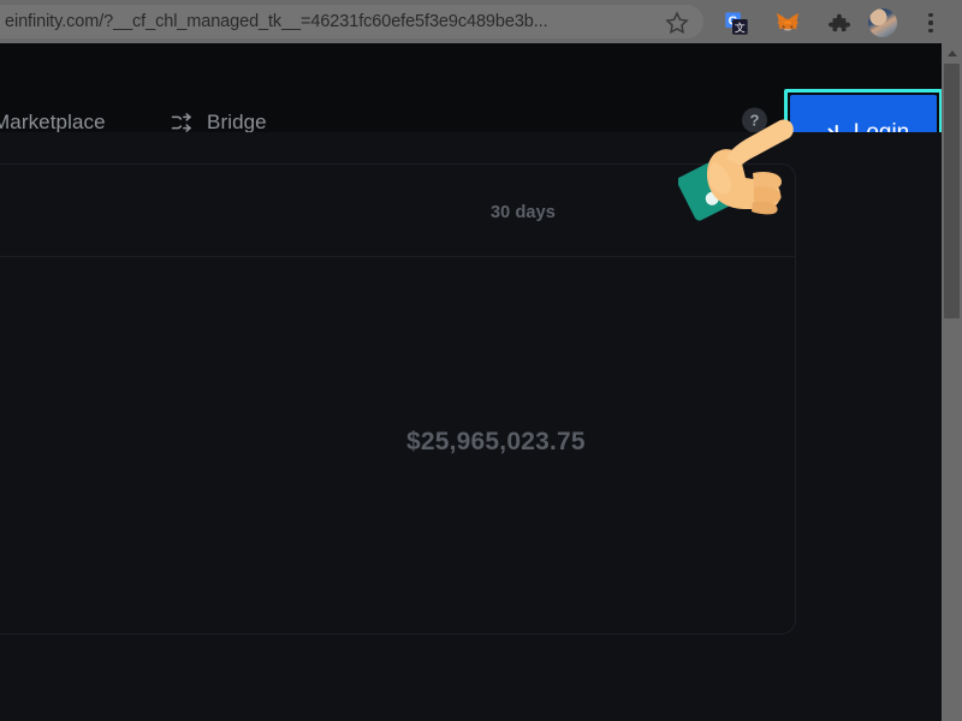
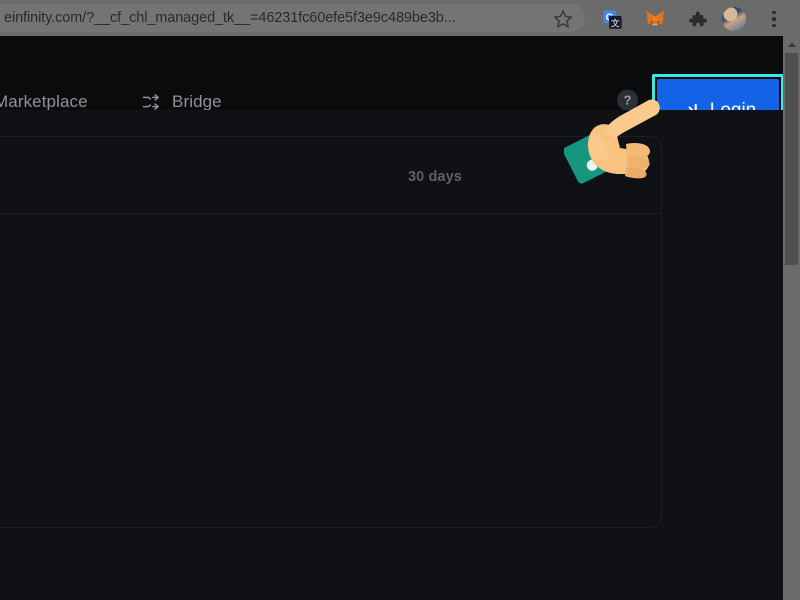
  einfinity.com/?__cf_chl_managed_tk__=46231fc60efe5f3e9c489be3b...
  文
  Marketplace
  Bridge
  ?
  30 days
- $25,965,023.75
